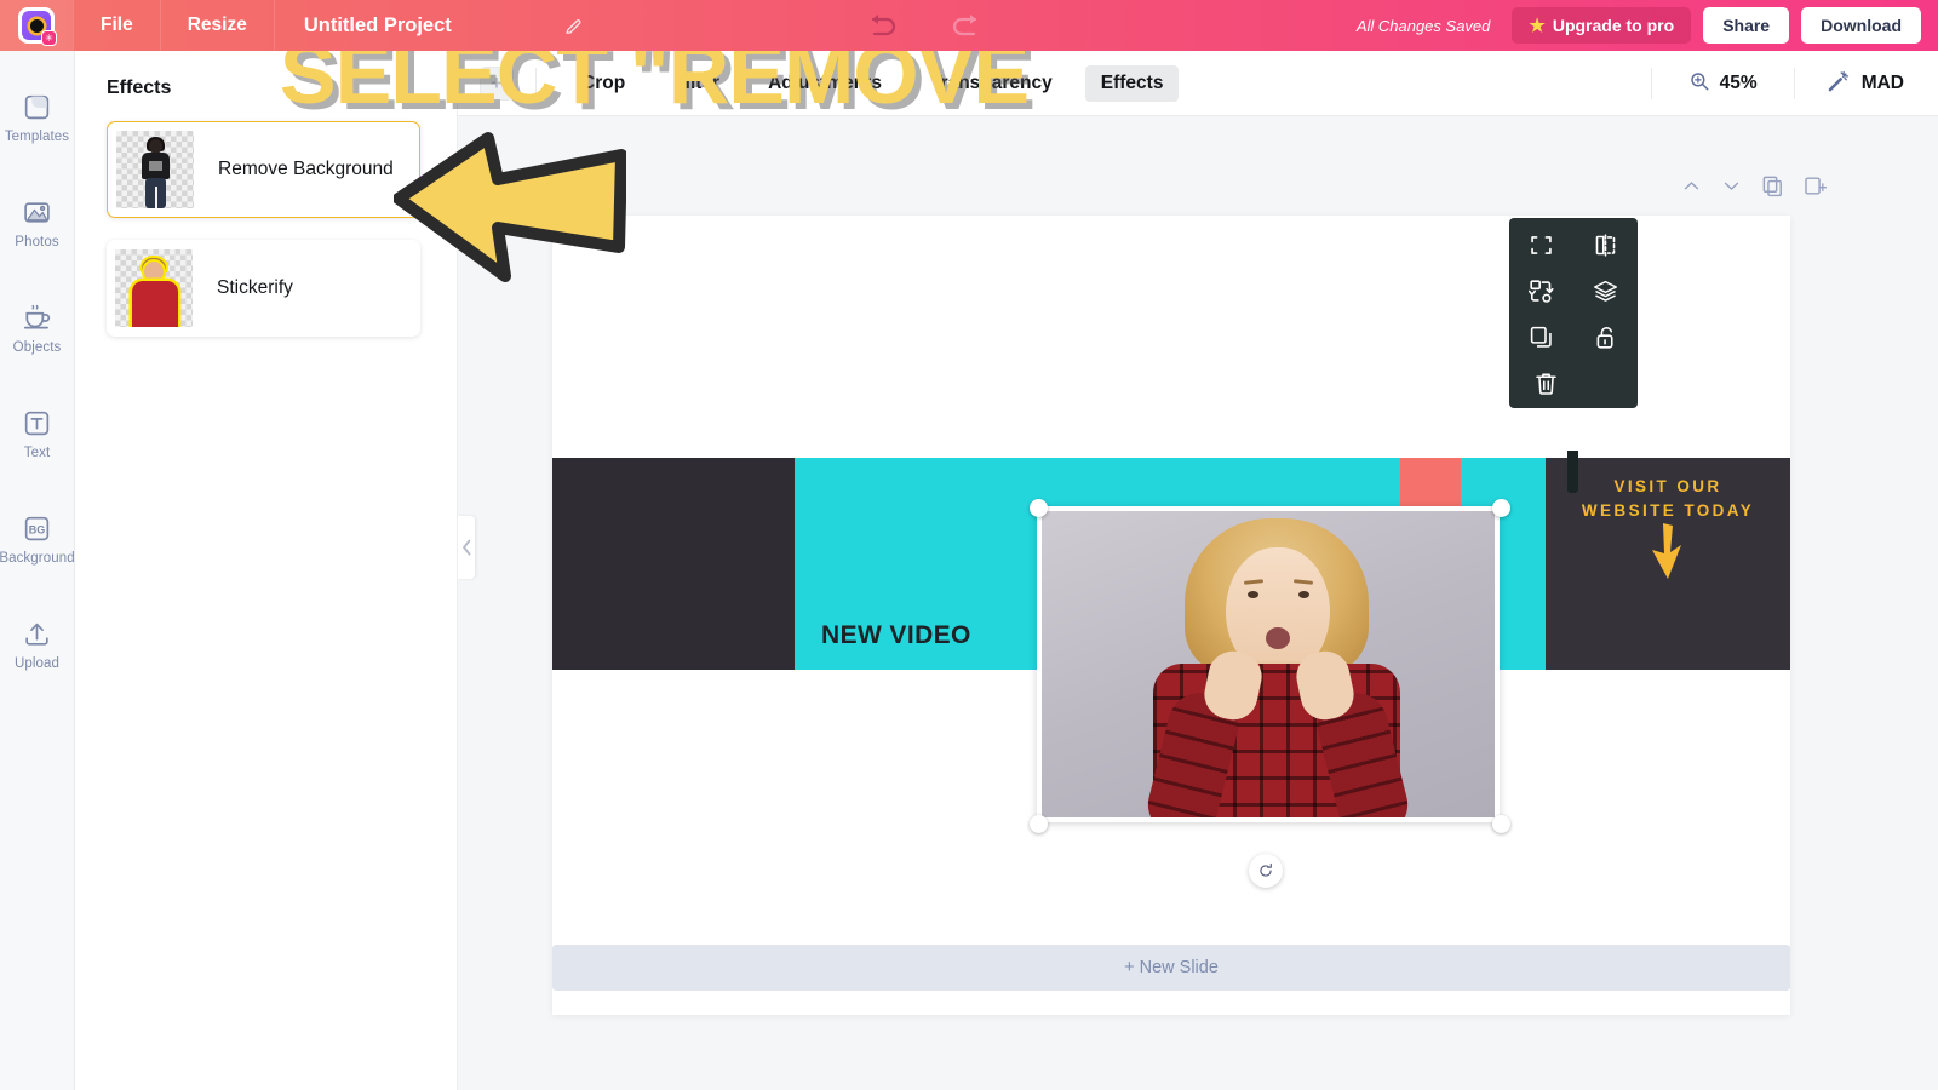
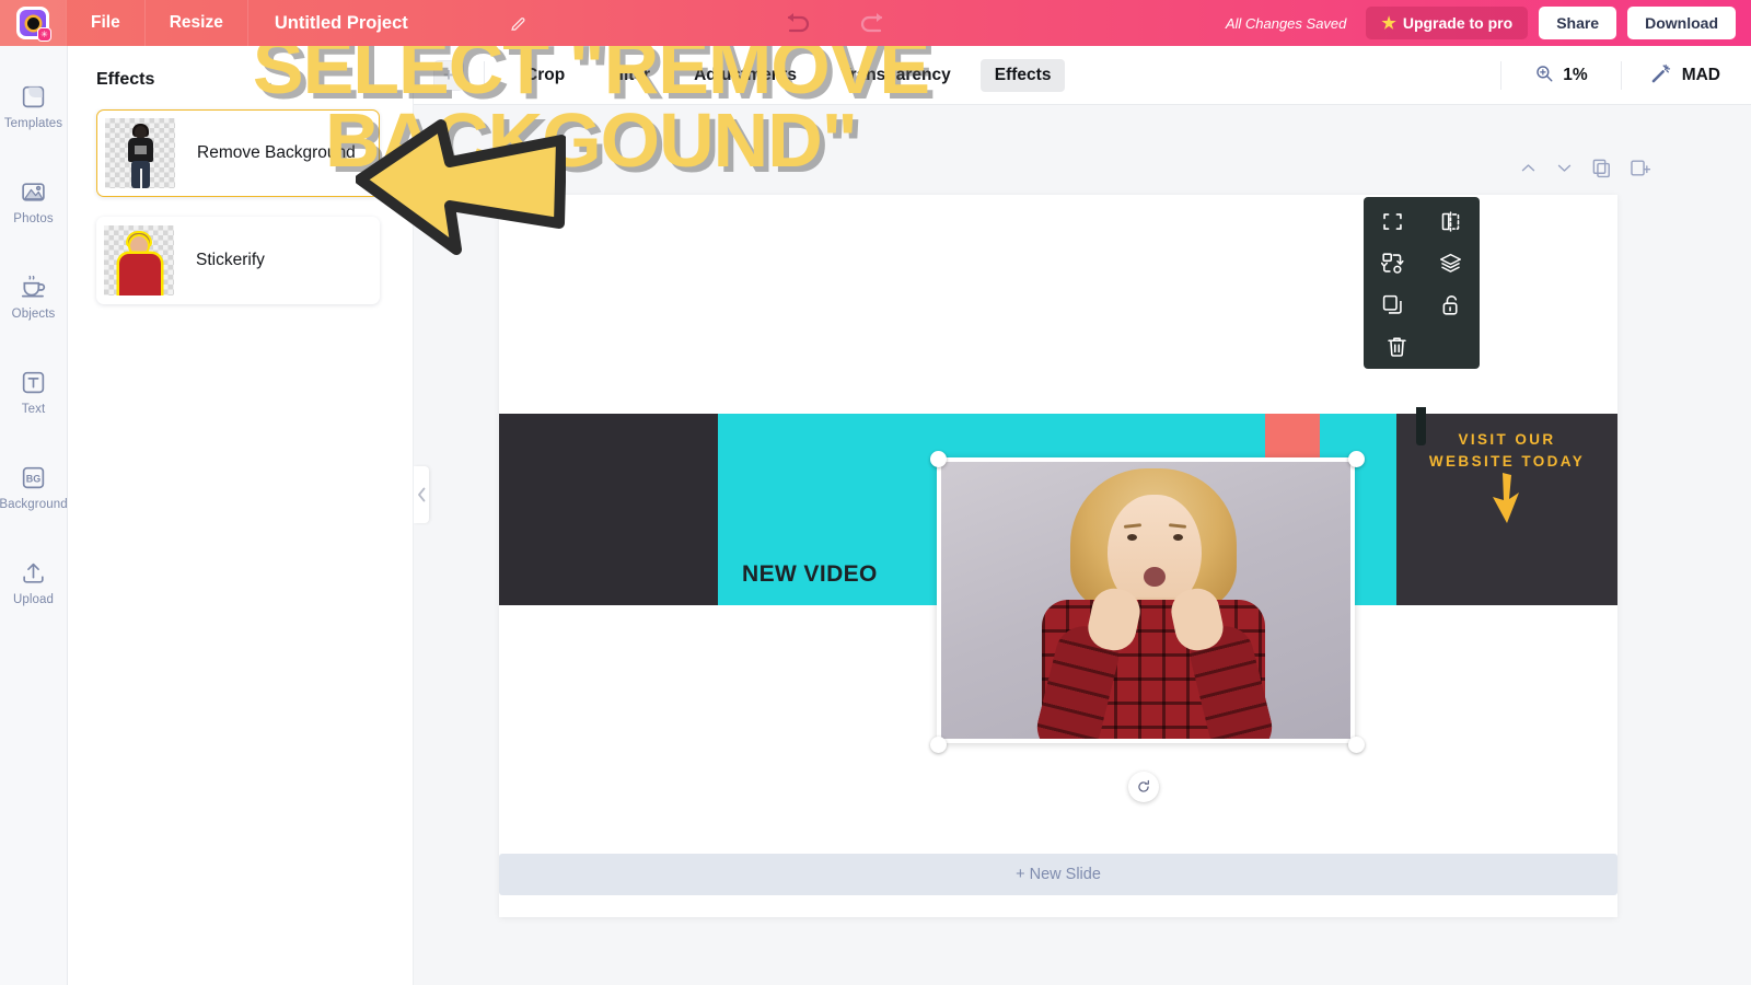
  ✳
  File
  Resize
  Untitled Project
  All Changes Saved
  ★
  Upgrade to pro
  Share
  Download
  Templates
  Photos
  Objects
  Text
  BG
  Background
  Upload
  Effects
  Remove Background
  Stickerify
  +
  Crop
  Filter
  Adjustments
  Transparency
  Effects
- 45%
+ 1%
  MAD
  NEW VIDEO
  VISIT OUR
  WEBSITE TODAY
  + New Slide
  SELECT "REMOVE
+ BACKGOUND"
